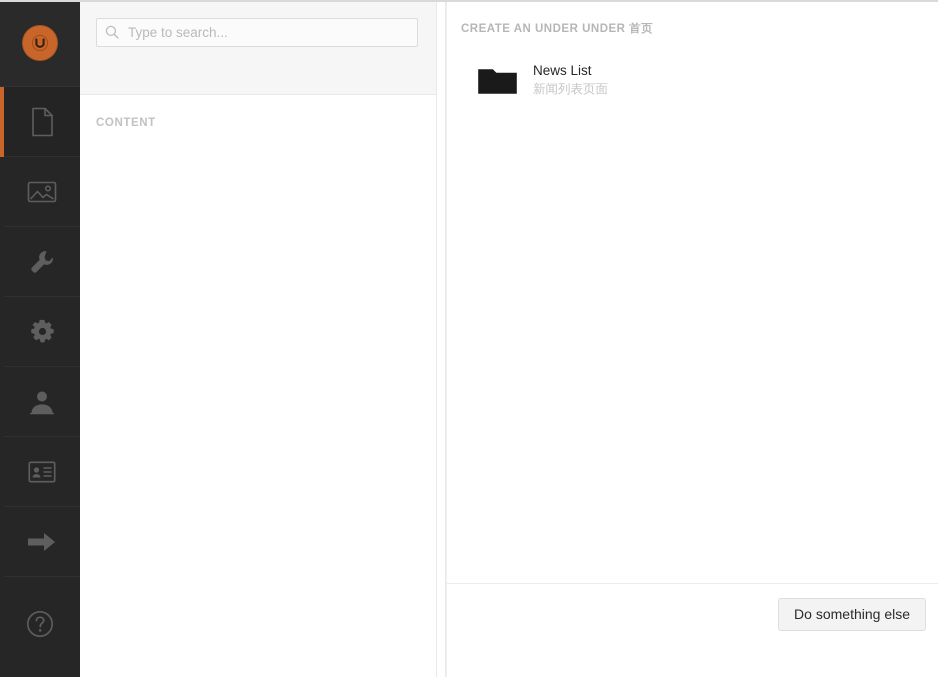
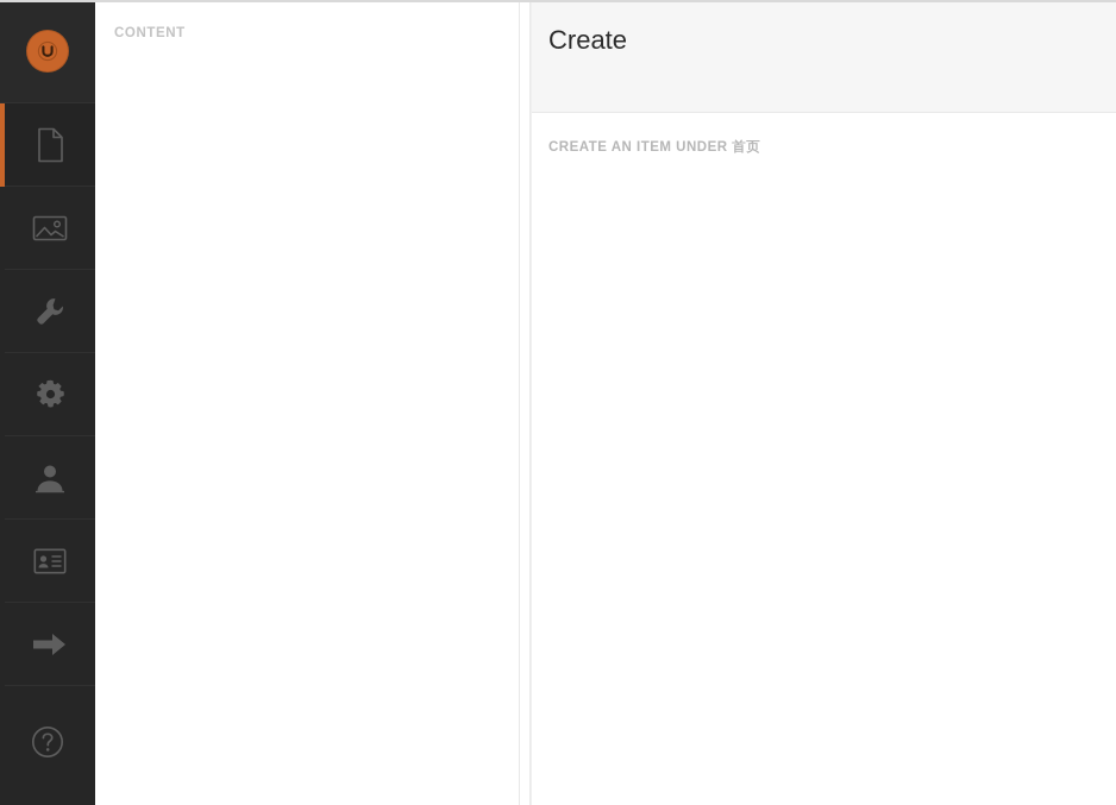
- Type to search...
  CONTENT
+ Create
- CREATE AN UNDER UNDER 首页
+ CREATE AN ITEM UNDER 首页
- News List
- 新闻列表页面
- Do something else
